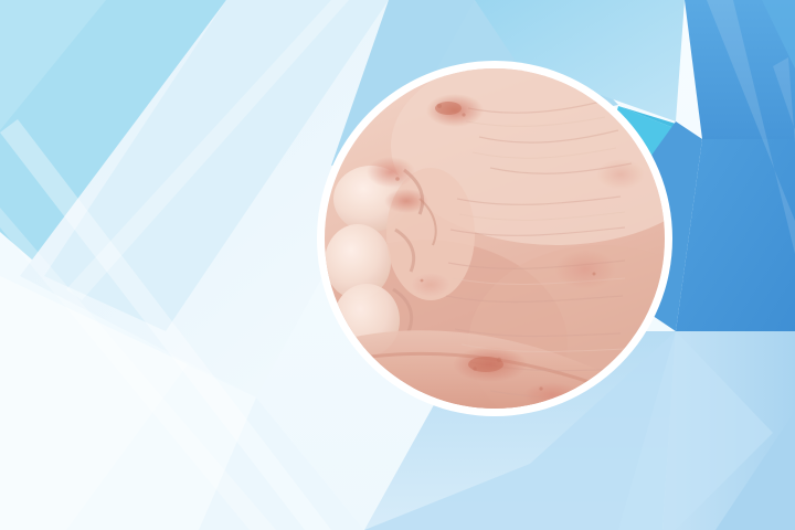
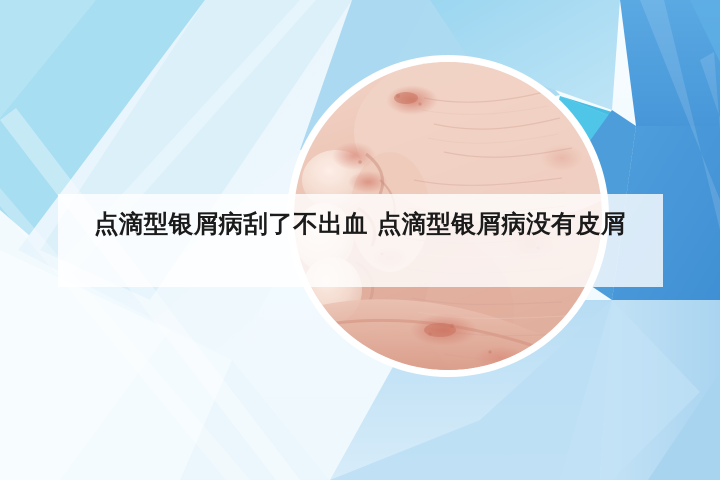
+ 点滴型银屑病刮了不出血 点滴型银屑病没有皮屑
